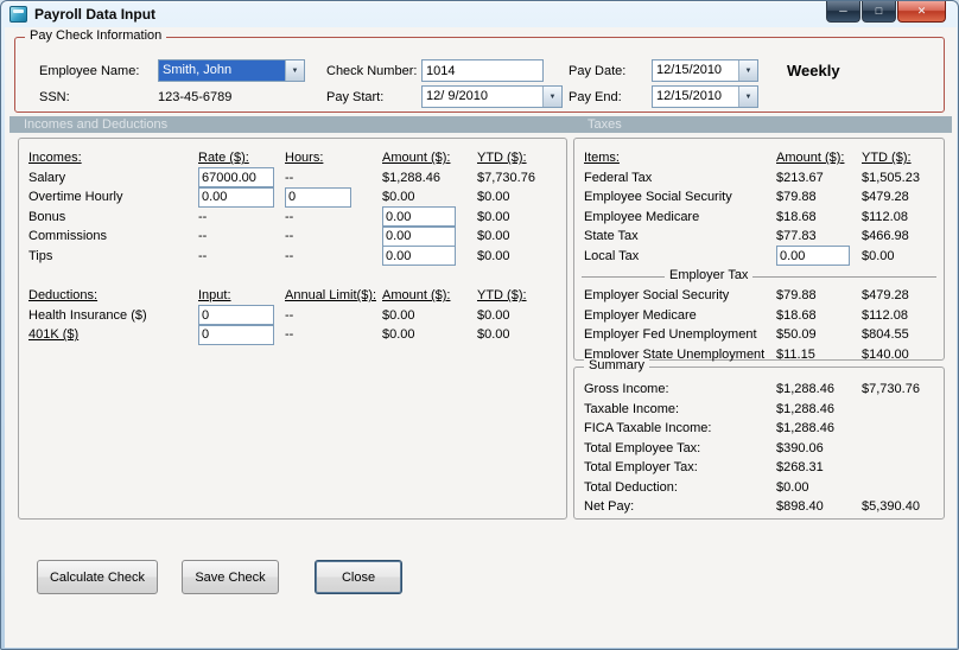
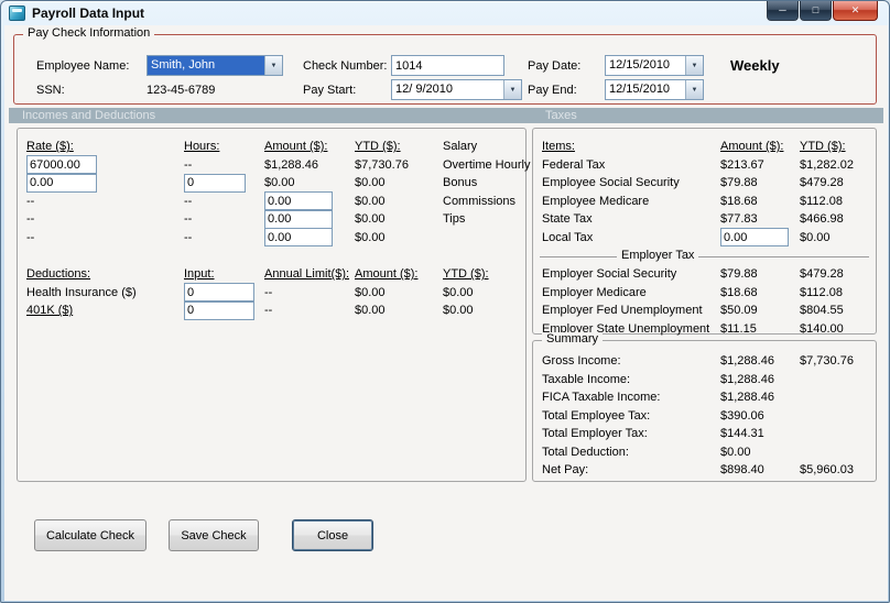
  Payroll Data Input
  ─
  □
  ✕
  Pay Check Information
  Employee Name:
  Smith, John
  Check Number:
  1014
  Pay Date:
  12/15/2010
  Weekly
  SSN:
  123-45-6789
  Pay Start:
  12/ 9/2010
  Pay End:
  12/15/2010
  Incomes and Deductions
  Taxes
- Incomes:
  Rate ($):
  Hours:
  Amount ($):
  YTD ($):
  Salary
  67000.00
  --
  $1,288.46
  $7,730.76
  Overtime Hourly
  0.00
  0
  $0.00
  $0.00
  Bonus
  --
  --
  0.00
  $0.00
  Commissions
  --
  --
  0.00
  $0.00
  Tips
  --
  --
  0.00
  $0.00
  Deductions:
  Input:
  Annual Limit($):
  Amount ($):
  YTD ($):
  Health Insurance ($)
  0
  --
  $0.00
  $0.00
  401K ($)
  0
  --
  $0.00
  $0.00
  Items:
  Amount ($):
  YTD ($):
  Federal Tax
  $213.67
- $1,505.23
+ $1,282.02
  Employee Social Security
  $79.88
  $479.28
  Employee Medicare
  $18.68
  $112.08
  State Tax
  $77.83
  $466.98
  Local Tax
  0.00
  $0.00
  Employer Tax
  Employer Social Security
  $79.88
  $479.28
  Employer Medicare
  $18.68
  $112.08
  Employer Fed Unemployment
  $50.09
  $804.55
  Employer State Unemployment
  $11.15
  $140.00
  Summary
  Gross Income:
  $1,288.46
  $7,730.76
  Taxable Income:
  $1,288.46
  FICA Taxable Income:
  $1,288.46
  Total Employee Tax:
  $390.06
  Total Employer Tax:
- $268.31
+ $144.31
  Total Deduction:
  $0.00
  Net Pay:
  $898.40
- $5,390.40
+ $5,960.03
  Calculate Check
  Save Check
  Close
